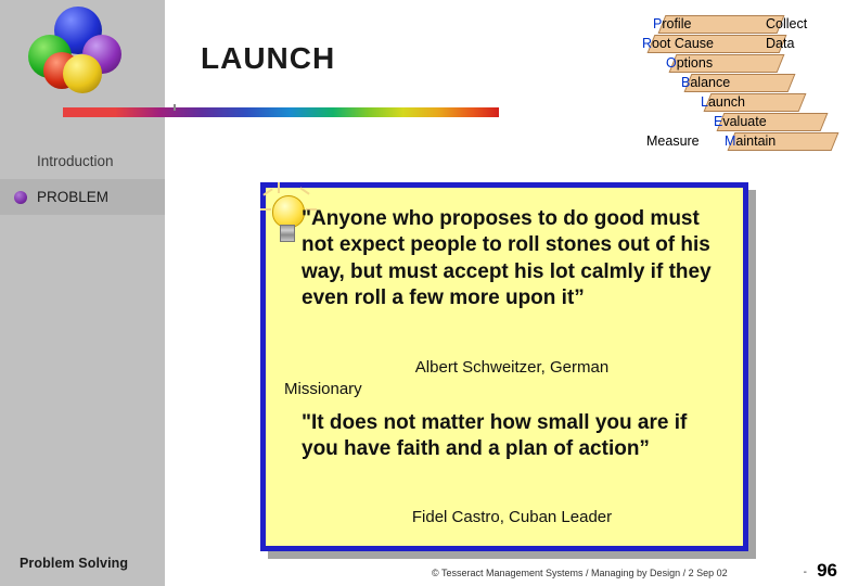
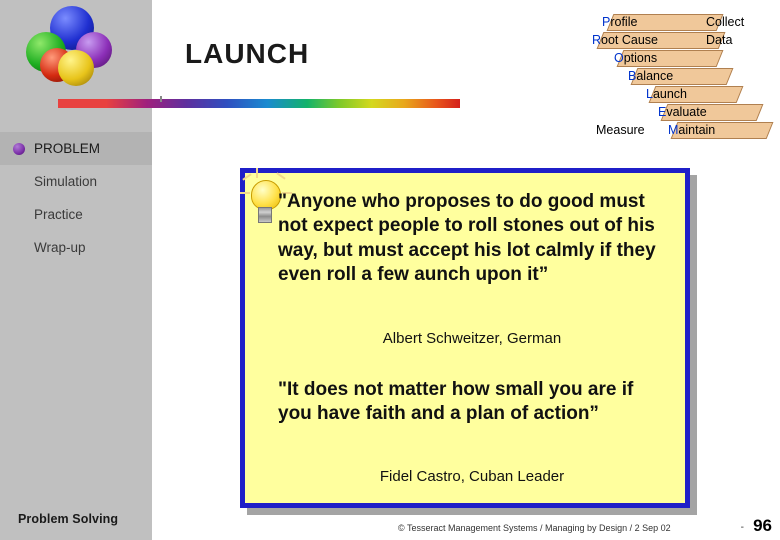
- Introduction
  PROBLEM
+ Simulation
+ Practice
+ Wrap-up
  Problem Solving
  LAUNCH
  Profile
  Root Cause
  Options
  Balance
  Launch
  Evaluate
  Maintain
  Collect
  Data
  Measure
- "Anyone who proposes to do good must not expect people to roll stones out of his way, but must accept his lot calmly if they even roll a few more upon it”
+ "Anyone who proposes to do good must not expect people to roll stones out of his way, but must accept his lot calmly if they even roll a few aunch upon it”
  Albert Schweitzer, German
- Missionary
  "It does not matter how small you are if you have faith and a plan of action”
  Fidel Castro, Cuban Leader
  © Tesseract Management Systems / Managing by Design / 2 Sep 02
  -
  96
